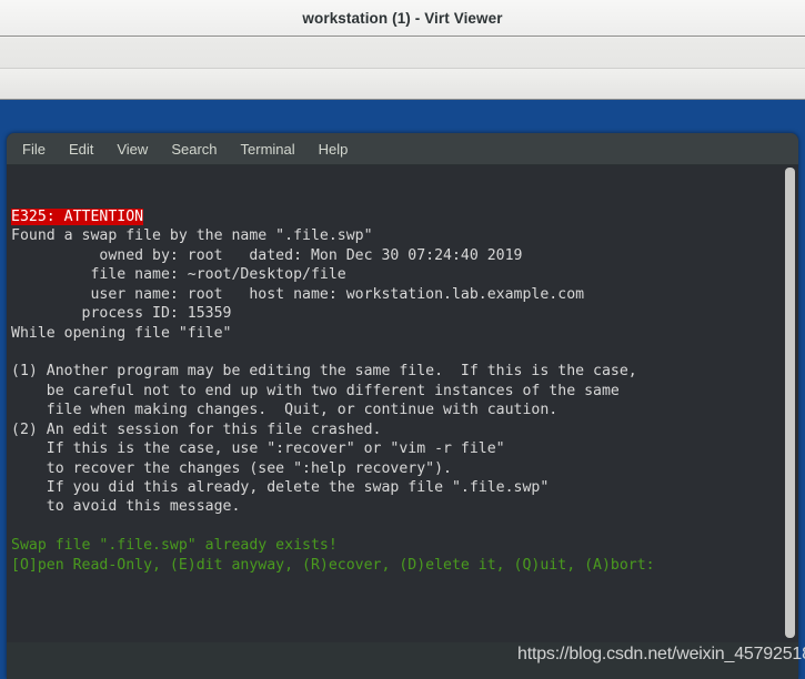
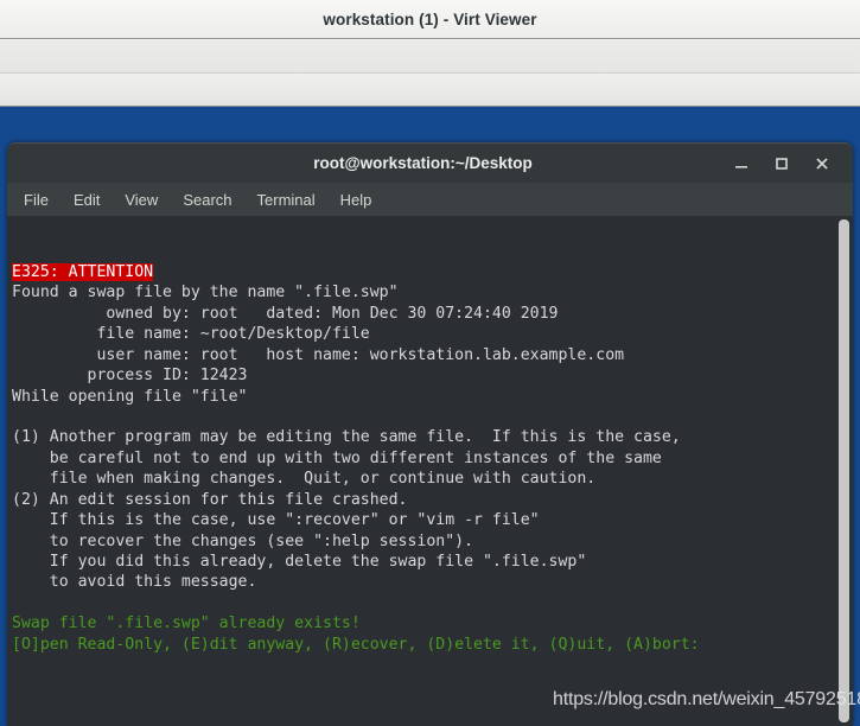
  workstation (1) - Virt Viewer
+ root@workstation:~/Desktop
  File
  Edit
  View
  Search
  Terminal
  Help
  E325: ATTENTION
  Found a swap file by the name ".file.swp"
  owned by: root dated: Mon Dec 30 07:24:40 2019
  file name: ~root/Desktop/file
  user name: root host name: workstation.lab.example.com
- process ID: 15359
+ process ID: 12423
  While opening file "file"
  (1) Another program may be editing the same file. If this is the case,
  be careful not to end up with two different instances of the same
  file when making changes. Quit, or continue with caution.
  (2) An edit session for this file crashed.
  If this is the case, use ":recover" or "vim -r file"
- to recover the changes (see ":help recovery").
+ to recover the changes (see ":help session").
  If you did this already, delete the swap file ".file.swp"
  to avoid this message.
  Swap file ".file.swp" already exists!
  [O]pen Read-Only, (E)dit anyway, (R)ecover, (D)elete it, (Q)uit, (A)bort:
  https://blog.csdn.net/weixin_4579251
